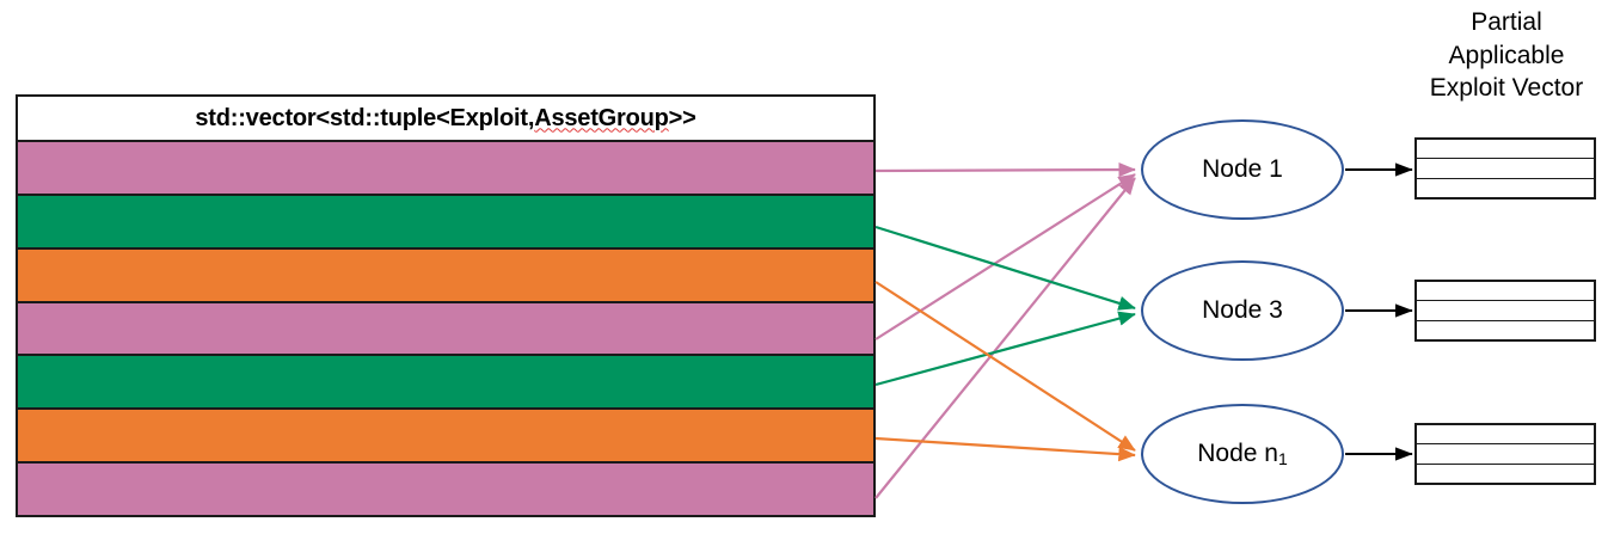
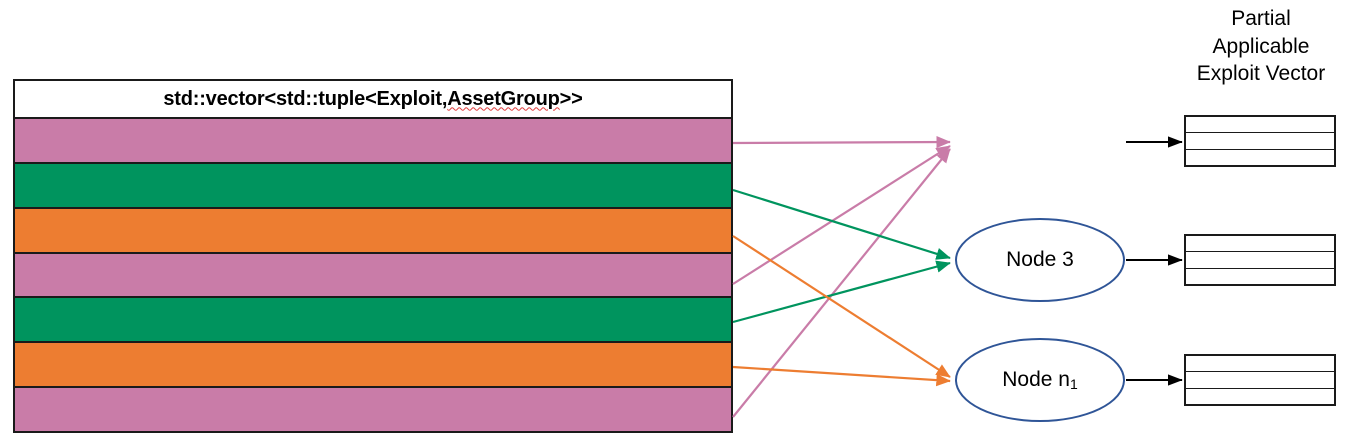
  std::vector<std::tuple<Exploit,
  AssetGroup
  >>
- Node 1
  Node 3
  Node n
  1
  Partial
  Applicable
  Exploit Vector
